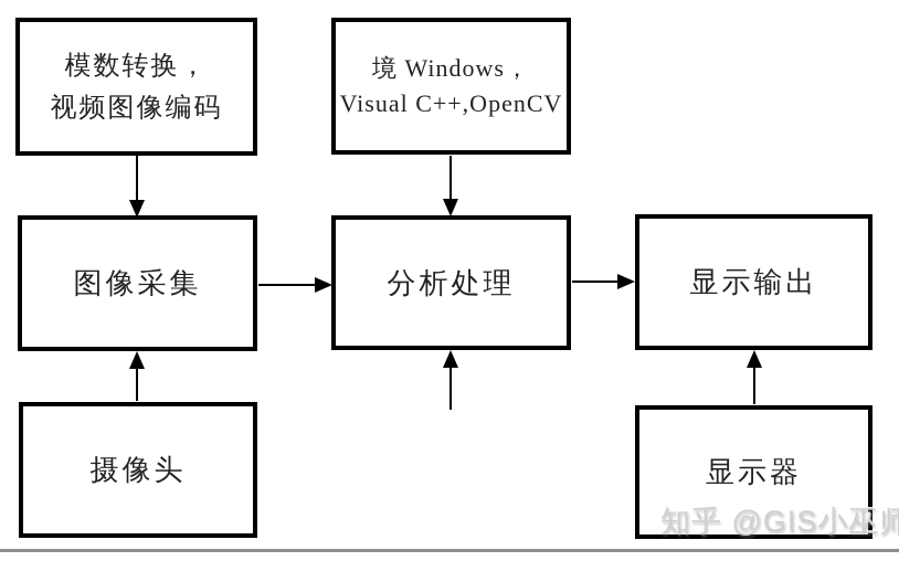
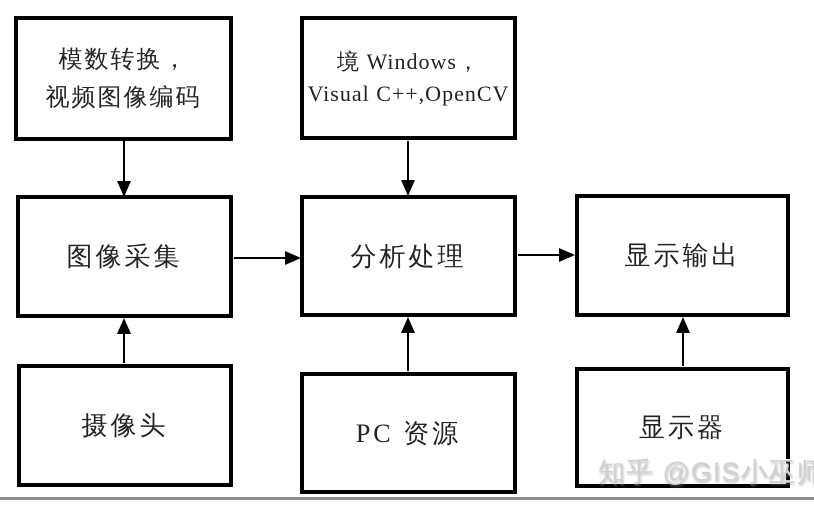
  模数转换，
  视频图像编码
  境 Windows，
  Visual C++,OpenCV
  图像采集
  分析处理
  显示输出
  摄像头
+ PC 资源
  显示器
  知乎 @GIS小巫师
